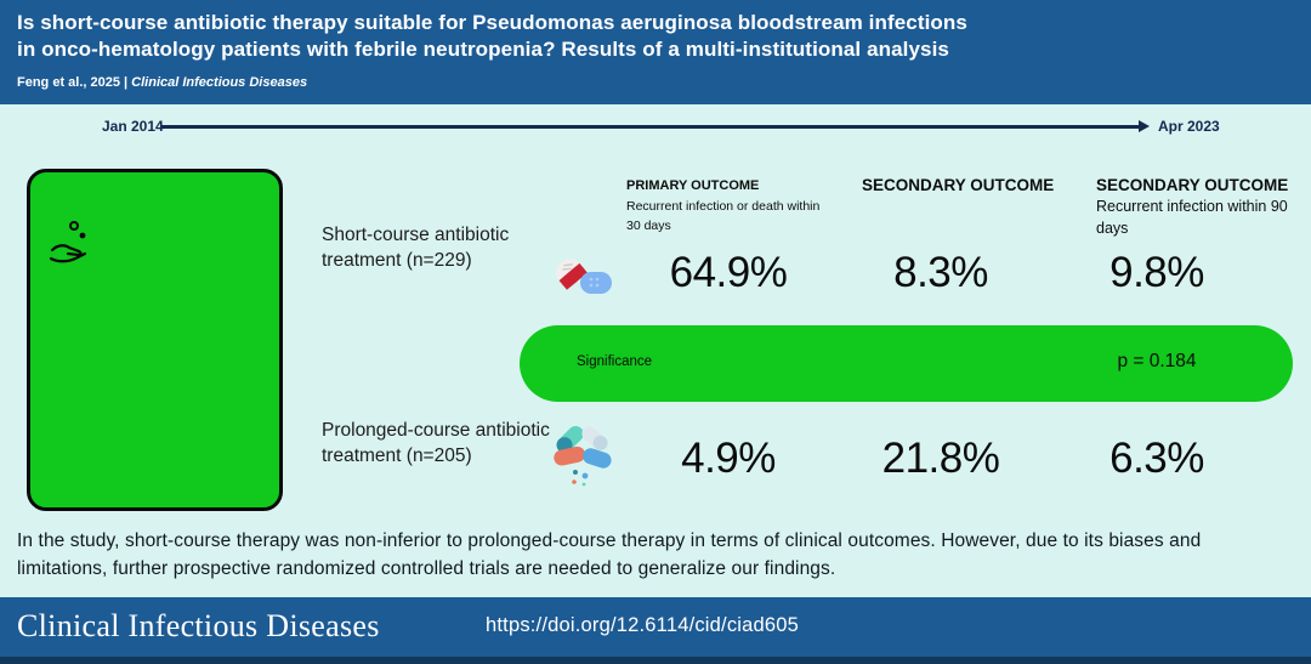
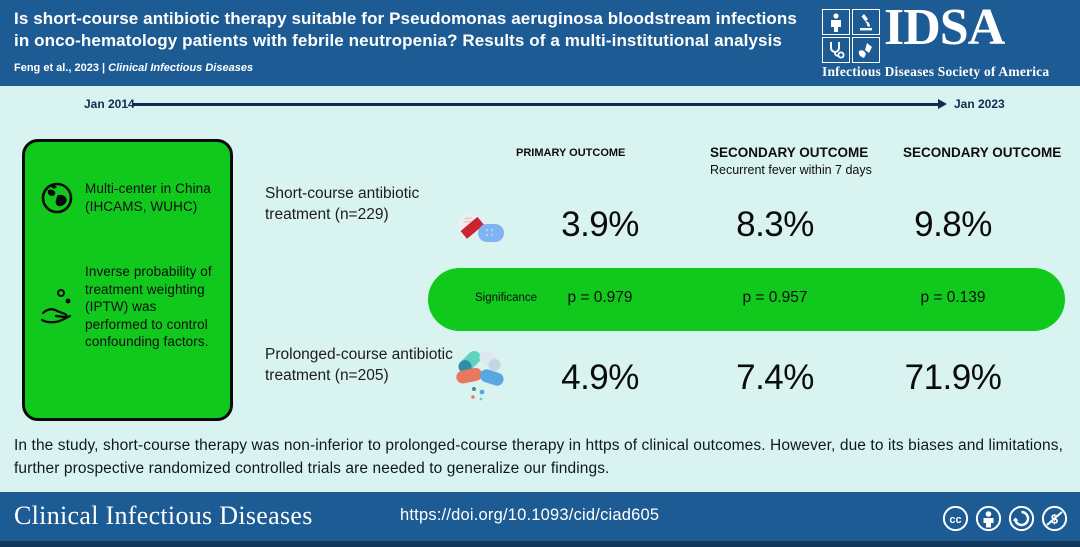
  Is short-course antibiotic therapy suitable for Pseudomonas aeruginosa bloodstream infections in onco-hematology patients with febrile neutropenia? Results of a multi-institutional analysis
- Feng et al., 2025 | Clinical Infectious Diseases
+ Feng et al., 2023 | Clinical Infectious Diseases
+ IDSA
+ Infectious Diseases Society of America
  Jan 201
- Apr 2023
+ Jan 2023
+ Multi-center in China (IHCAMS, WUHC)
+ Inverse probability of treatment weighting (IPTW) was performed to control confounding factors.
  PRIMARY OUTCOME
- Recurrent infection or death within 30 days
  SECONDARY OUTCOME
+ Recurrent fever within 7 days
  SECONDARY OUTCOME
- Recurrent infection within 90 days
  Short-course antibiotic treatment (n=229)
- 64.9%
+ 3.9%
  8.3%
  9.8%
  Significance
+ p = 0.979
+ p = 0.957
- p = 0.184
+ p = 0.139
  Prolonged-course antibiotic treatment (n=205)
  4.9%
- 21.8%
+ 7.4%
- 6.3%
+ 71.9%
- In the study, short-course therapy was non-inferior to prolonged-course therapy in terms of clinical outcomes. However, due to its biases and limitations, further prospective randomized controlled trials are needed to generalize our findings.
+ In the study, short-course therapy was non-inferior to prolonged-course therapy in https of clinical outcomes. However, due to its biases and limitations, further prospective randomized controlled trials are needed to generalize our findings.
  Clinical Infectious Diseases
- https://doi.org/12.6114/cid/ciad605
+ https://doi.org/10.1093/cid/ciad605
+ cc
